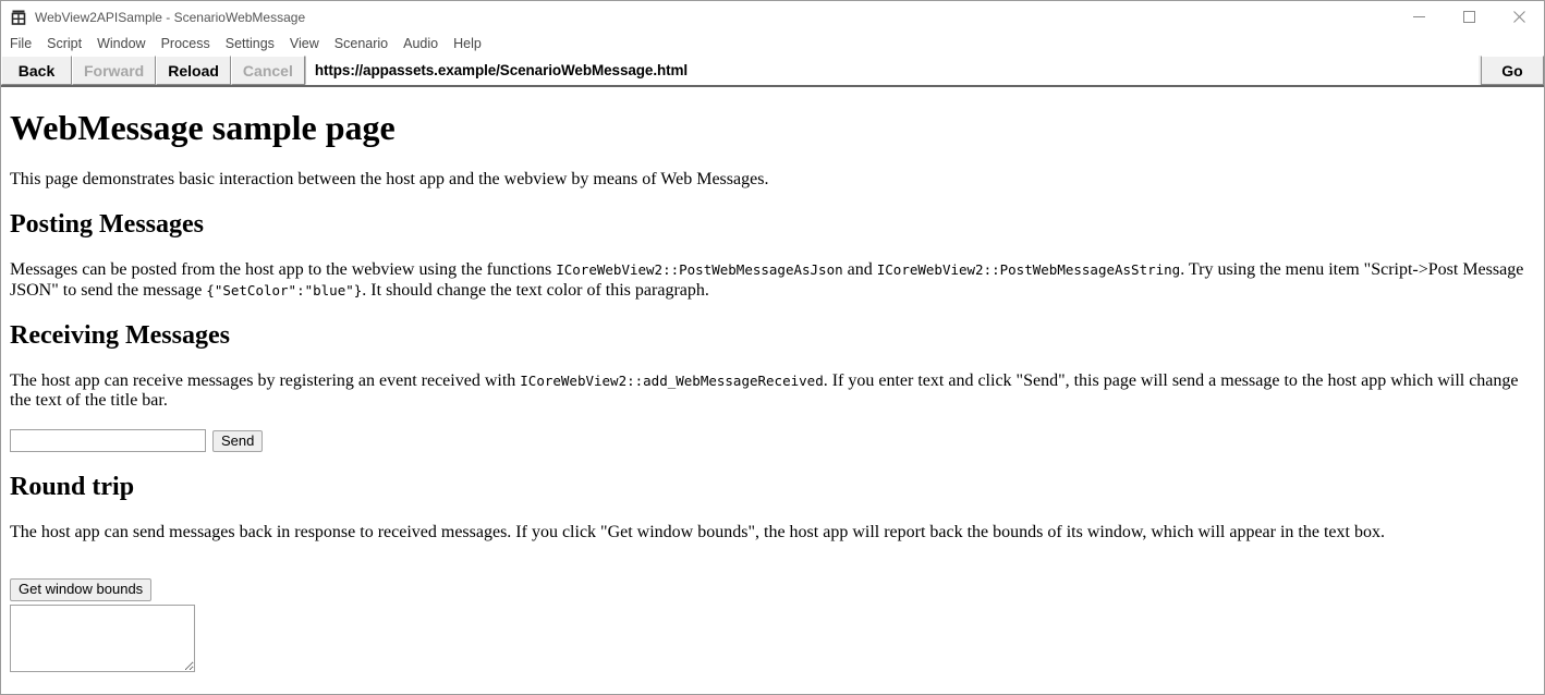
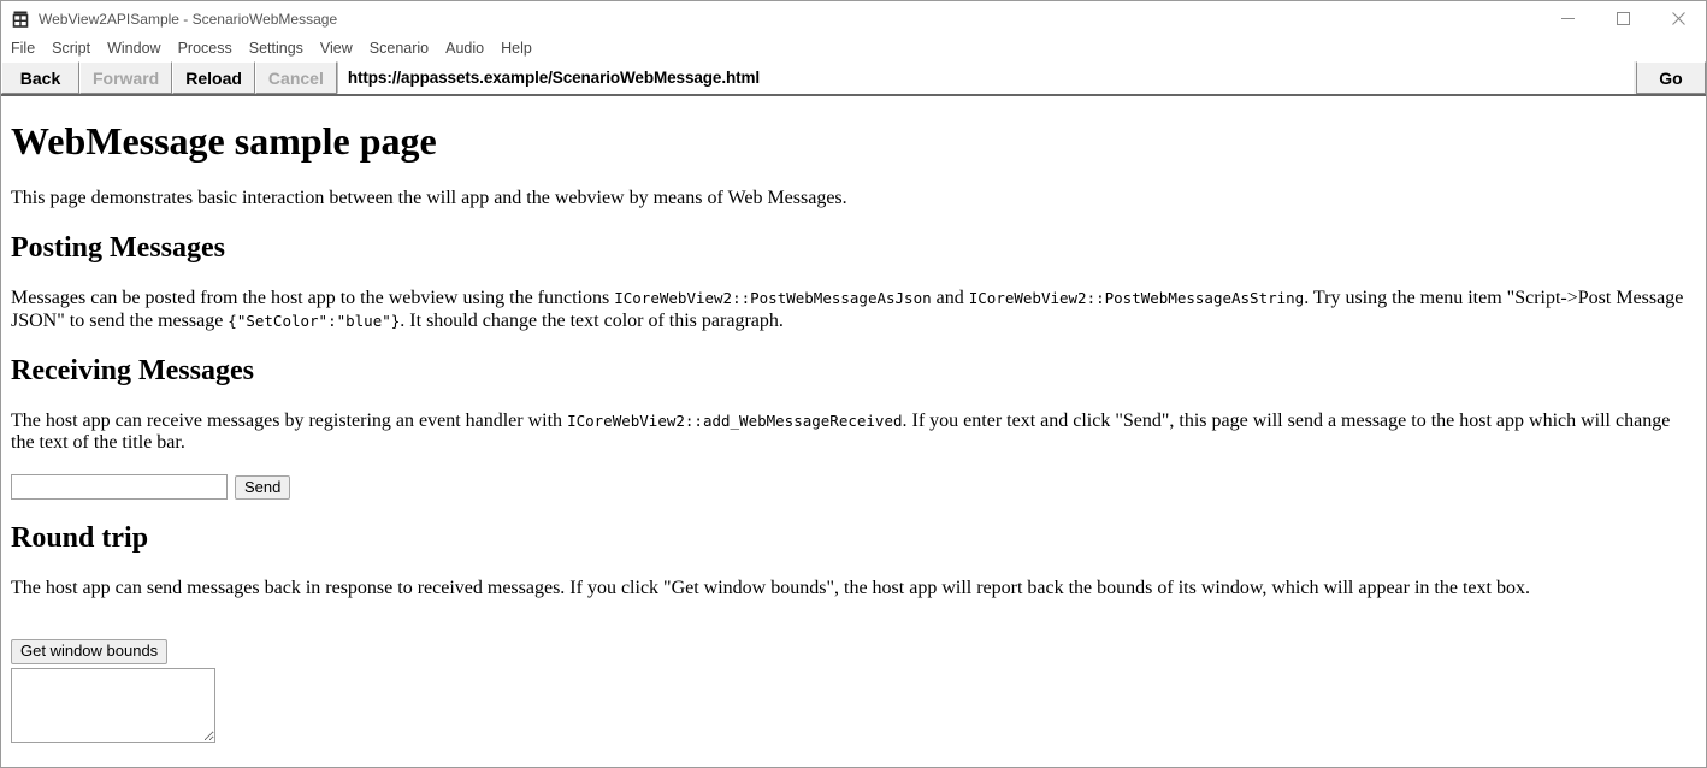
  WebView2APISample - ScenarioWebMessage
  File
  Script
  Window
  Process
  Settings
  View
  Scenario
  Audio
  Help
  Back
  Forward
  Reload
  Cancel
  https://appassets.example/ScenarioWebMessage.html
  Go
  WebMessage sample page
- This page demonstrates basic interaction between the host app and the webview by means of Web Messages.
+ This page demonstrates basic interaction between the will app and the webview by means of Web Messages.
  Posting Messages
  Messages can be posted from the host app to the webview using the functions ICoreWebView2::PostWebMessageAsJson and ICoreWebView2::PostWebMessageAsString. Try using the menu item "Script->Post Message JSON" to send the message {"SetColor":"blue"}. It should change the text color of this paragraph.
  Receiving Messages
- The host app can receive messages by registering an event received with ICoreWebView2::add_WebMessageReceived. If you enter text and click "Send", this page will send a message to the host app which will change the text of the title bar.
+ The host app can receive messages by registering an event handler with ICoreWebView2::add_WebMessageReceived. If you enter text and click "Send", this page will send a message to the host app which will change the text of the title bar.
  Send
  Round trip
  The host app can send messages back in response to received messages. If you click "Get window bounds", the host app will report back the bounds of its window, which will appear in the text box.
  Get window bounds
